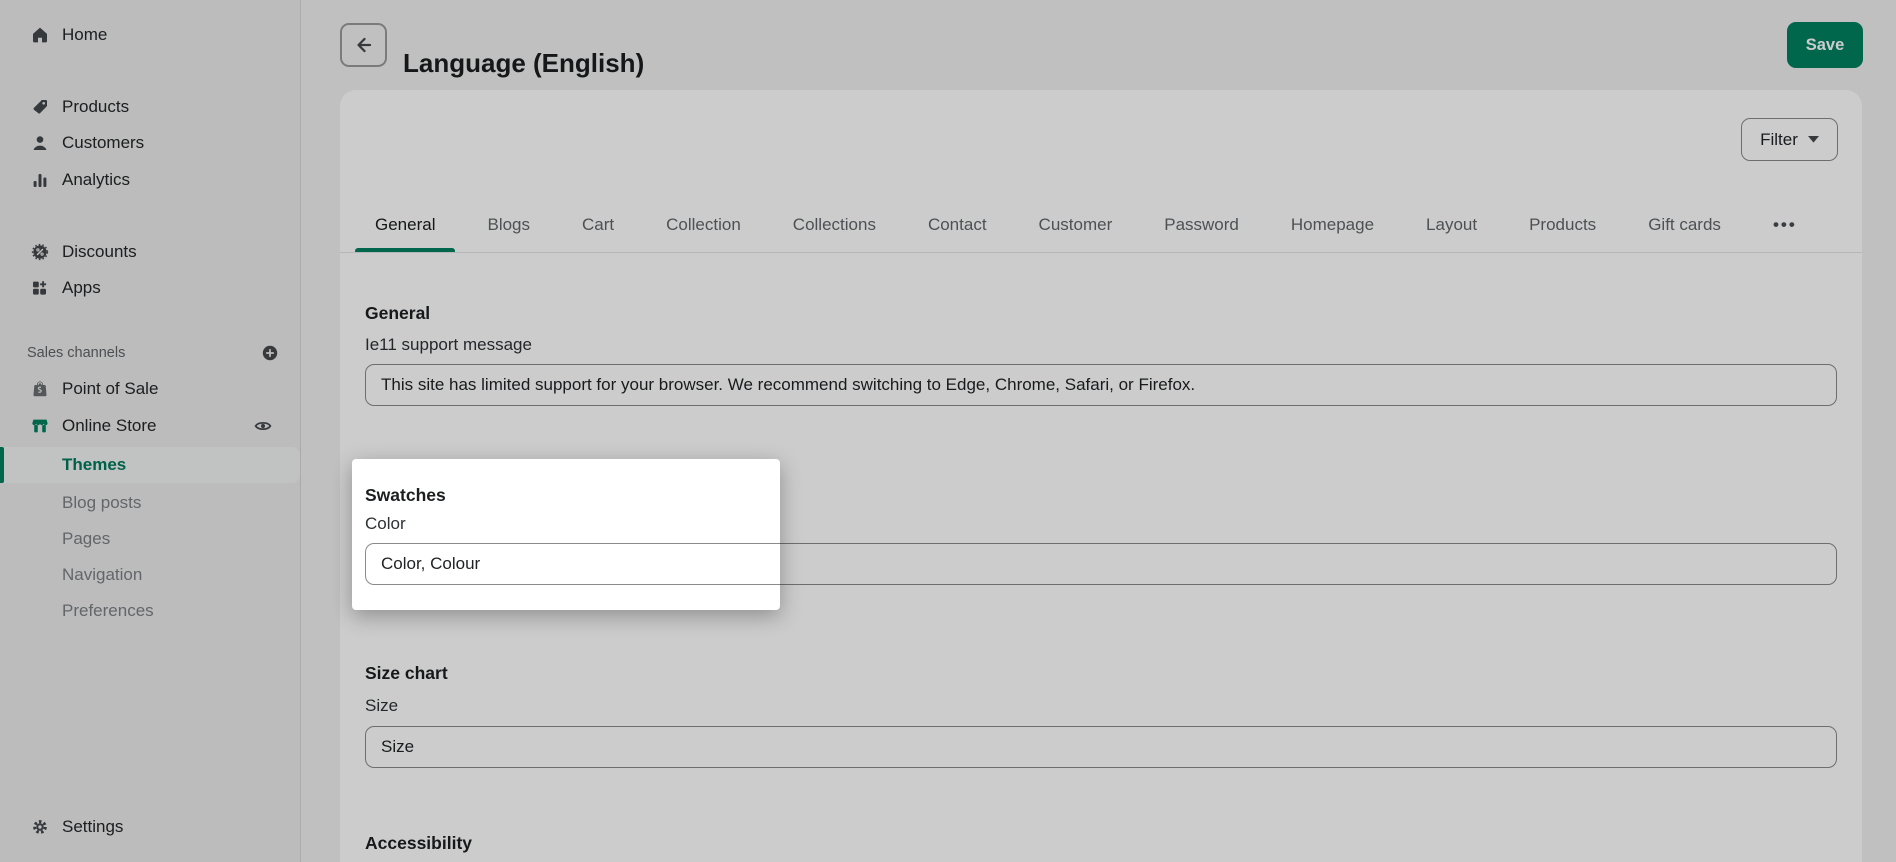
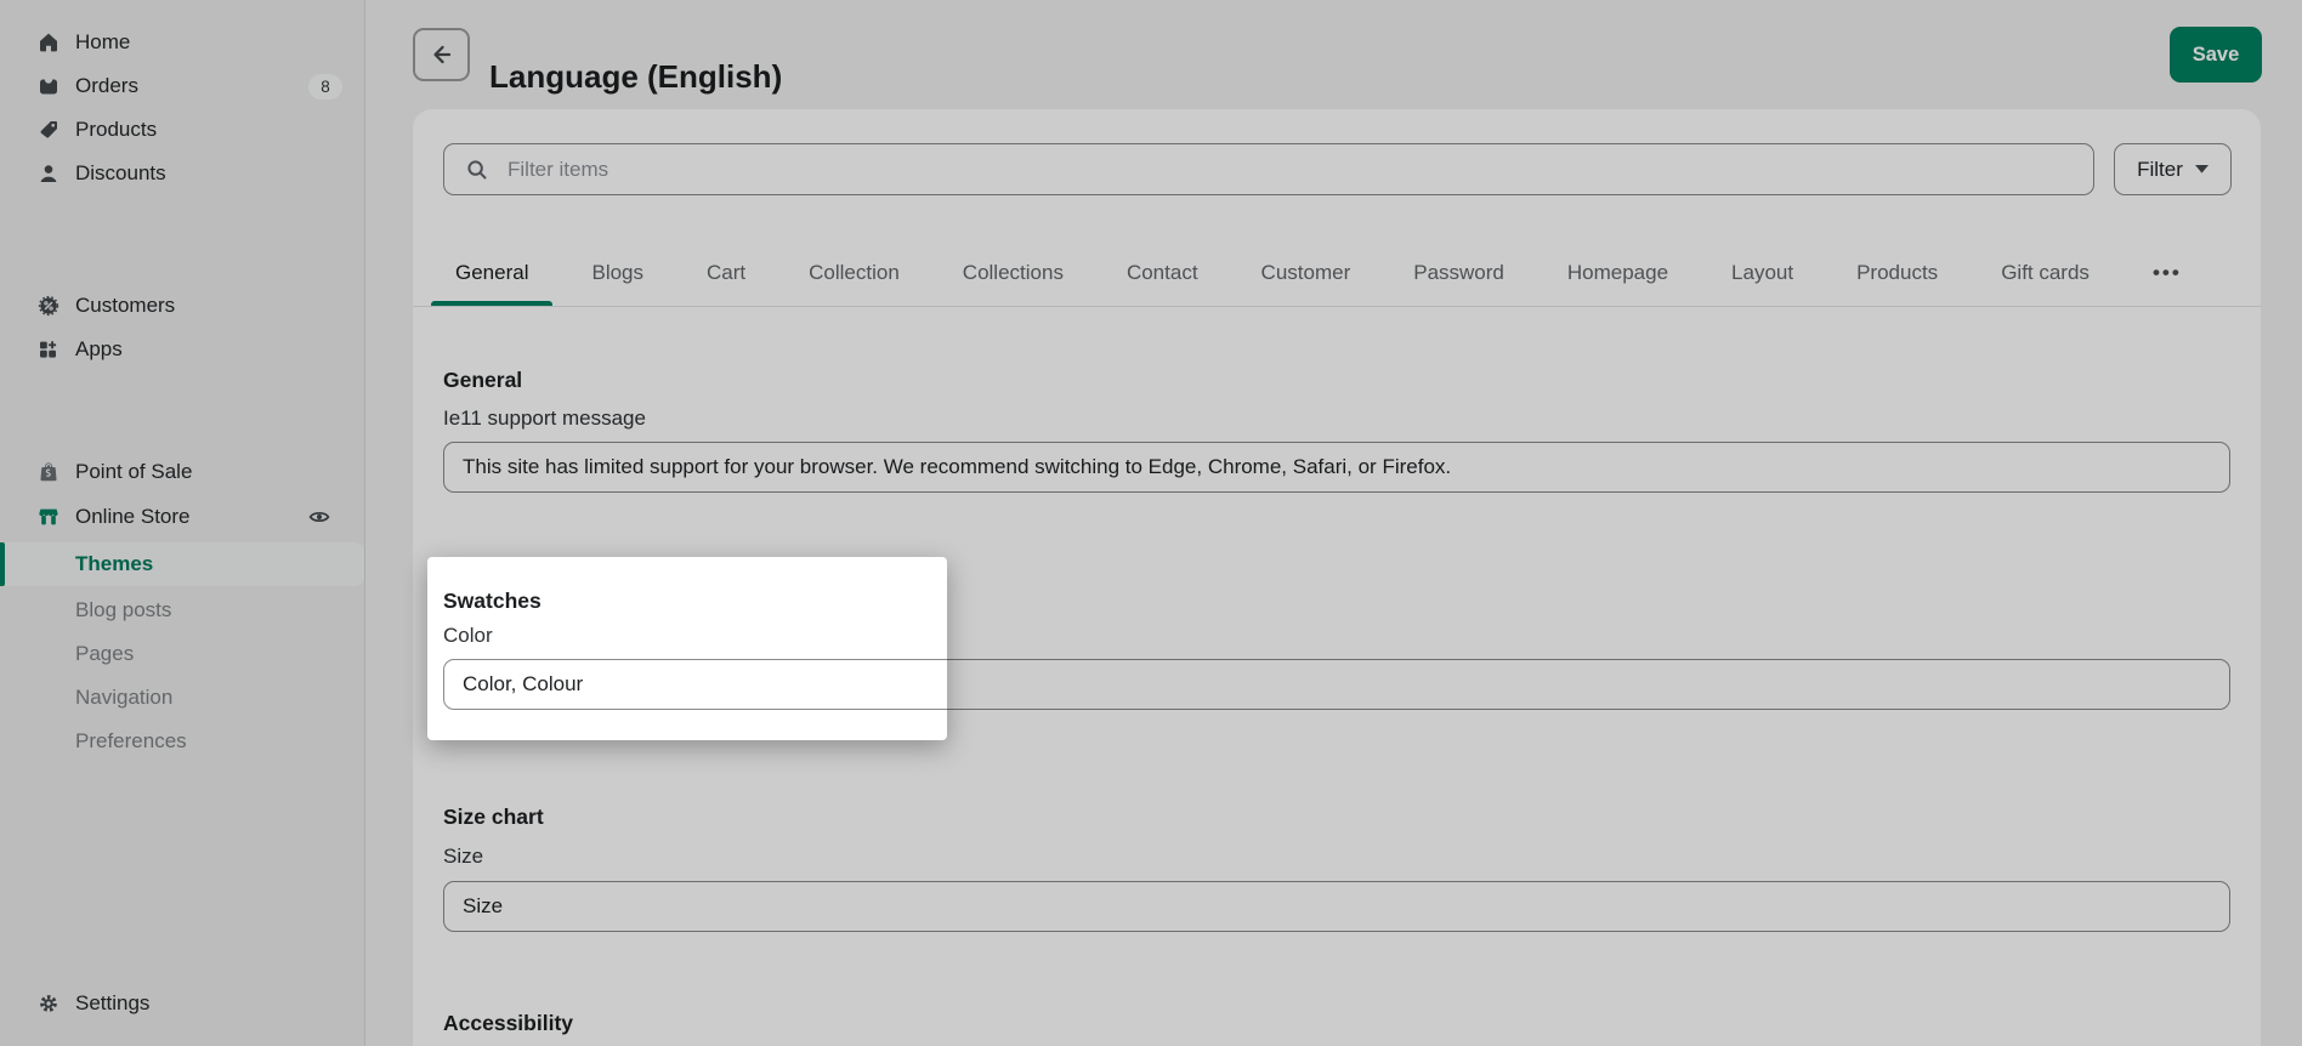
  Home
+ Orders
+ 8
  Products
- Customers
+ Discounts
- Analytics
- Discounts
+ Customers
  Apps
- Sales channels
  Point of Sale
  Online Store
  Themes
  Blog posts
  Pages
  Navigation
  Preferences
  Settings
  Language (English)
  Save
+ Filter items
  Filter
  General
  Blogs
  Cart
  Collection
  Collections
  Contact
  Customer
  Password
  Homepage
  Layout
  Products
  Gift cards
  •••
  General
  Ie11 support message
  This site has limited support for your browser. We recommend switching to Edge, Chrome, Safari, or Firefox.
  Swatches
  Color
  Color, Colour
  Size chart
  Size
  Size
  Accessibility
